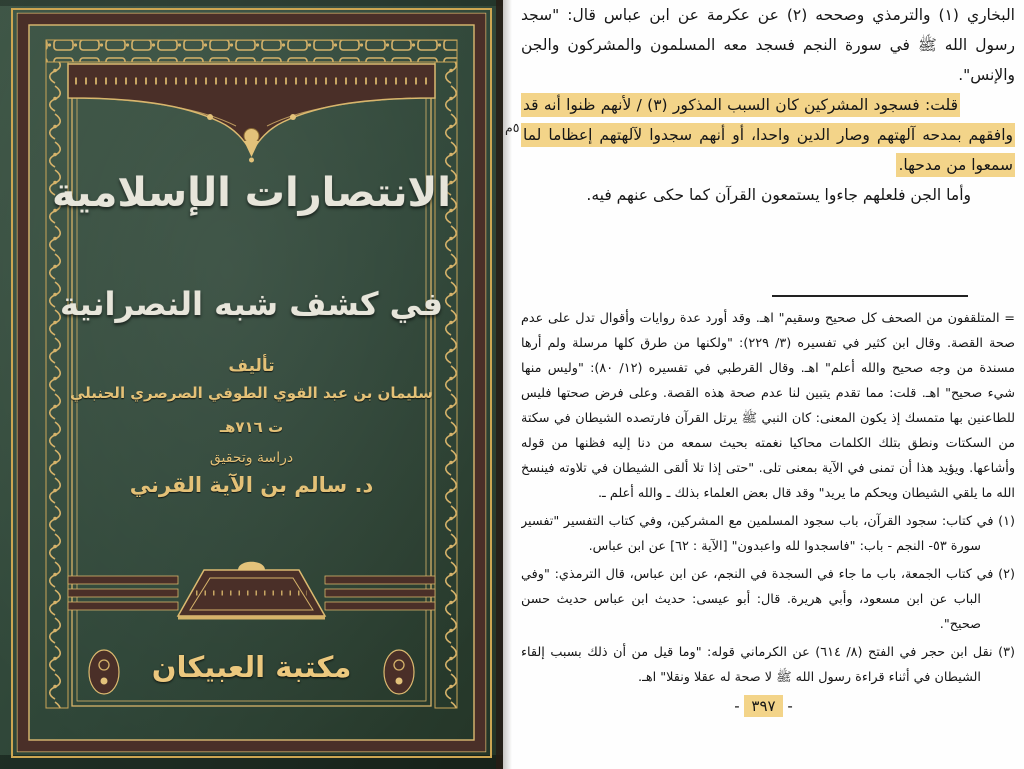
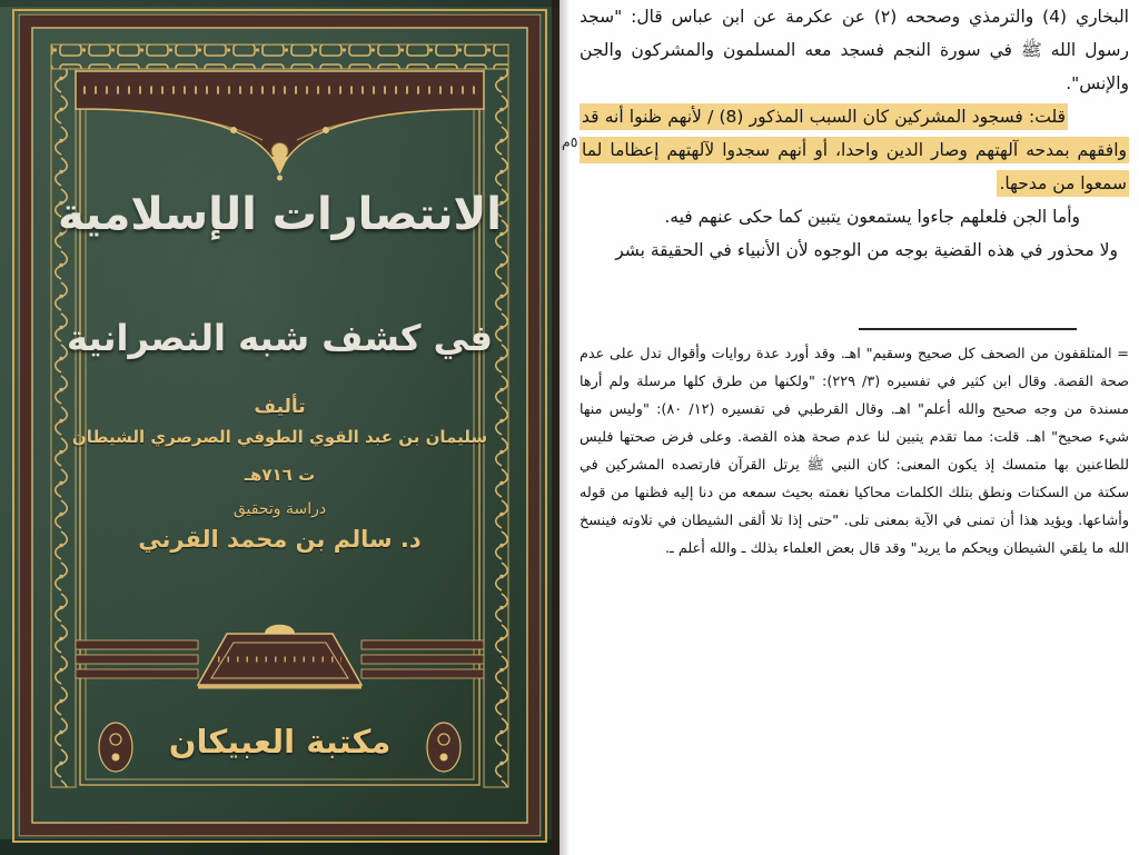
  الانتصارات الإسلامية
  في كشف شبه النصرانية
  تأليف
- سليمان بن عبد القوي الطوفي الصرصري الحنبلي
+ سليمان بن عبد القوي الطوفي الصرصري الشيطان
  ت ٧١٦هـ
  دراسة وتحقيق
- د. سالم بن الآية القرني
+ د. سالم بن محمد القرني
  مكتبة العبيكان
- البخاري (١) والترمذي وصححه (٢) عن عكرمة عن ابن عباس قال: "سجد رسول الله ﷺ في سورة النجم فسجد معه المسلمون والمشركون والجن والإنس".
+ البخاري (4) والترمذي وصححه (٢) عن عكرمة عن ابن عباس قال: "سجد رسول الله ﷺ في سورة النجم فسجد معه المسلمون والمشركون والجن والإنس".
- قلت: فسجود المشركين كان السبب المذكور (٣) / لأنهم ظنوا أنه قد وافقهم بمدحه آلهتهم وصار الدين واحدا، أو أنهم سجدوا لآلهتهم إعظاما لما سمعوا من مدحها.
+ قلت: فسجود المشركين كان السبب المذكور (8) / لأنهم ظنوا أنه قد وافقهم بمدحه آلهتهم وصار الدين واحدا، أو أنهم سجدوا لآلهتهم إعظاما لما سمعوا من مدحها.
- وأما الجن فلعلهم جاءوا يستمعون القرآن كما حكى عنهم فيه.
+ وأما الجن فلعلهم جاءوا يستمعون يتبين كما حكى عنهم فيه.
+ ولا محذور في هذه القضية بوجه من الوجوه لأن الأنبياء في الحقيقة بشر
- = المتلقفون من الصحف كل صحيح وسقيم" اهـ. وقد أورد عدة روايات وأقوال تدل على عدم صحة القصة. وقال ابن كثير في تفسيره (٣/ ٢٢٩): "ولكنها من طرق كلها مرسلة ولم أرها مسندة من وجه صحيح والله أعلم" اهـ. وقال القرطبي في تفسيره (١٢/ ٨٠): "وليس منها شيء صحيح" اهـ. قلت: مما تقدم يتبين لنا عدم صحة هذه القصة. وعلى فرض صحتها فليس للطاعنين بها متمسك إذ يكون المعنى: كان النبي ﷺ يرتل القرآن فارتصده الشيطان في سكتة من السكتات ونطق بتلك الكلمات محاكيا نغمته بحيث سمعه من دنا إليه فظنها من قوله وأشاعها. ويؤيد هذا أن تمنى في الآية بمعنى تلى. "حتى إذا تلا ألقى الشيطان في تلاوته فينسخ الله ما يلقي الشيطان ويحكم ما يريد" وقد قال بعض العلماء بذلك ـ والله أعلم ـ.
+ = المتلقفون من الصحف كل صحيح وسقيم" اهـ. وقد أورد عدة روايات وأقوال تدل على عدم صحة القصة. وقال ابن كثير في تفسيره (٣/ ٢٢٩): "ولكنها من طرق كلها مرسلة ولم أرها مسندة من وجه صحيح والله أعلم" اهـ. وقال القرطبي في تفسيره (١٢/ ٨٠): "وليس منها شيء صحيح" اهـ. قلت: مما تقدم يتبين لنا عدم صحة هذه القصة. وعلى فرض صحتها فليس للطاعنين بها متمسك إذ يكون المعنى: كان النبي ﷺ يرتل القرآن فارتصده المشركين في سكتة من السكتات ونطق بتلك الكلمات محاكيا نغمته بحيث سمعه من دنا إليه فظنها من قوله وأشاعها. ويؤيد هذا أن تمنى في الآية بمعنى تلى. "حتى إذا تلا ألقى الشيطان في تلاوته فينسخ الله ما يلقي الشيطان ويحكم ما يريد" وقد قال بعض العلماء بذلك ـ والله أعلم ـ.
- (١) في كتاب: سجود القرآن، باب سجود المسلمين مع المشركين، وفي كتاب التفسير "تفسير سورة ٥٣- النجم - باب: "فاسجدوا لله واعبدون" [الآية : ٦٢] عن ابن عباس.
- (٢) في كتاب الجمعة، باب ما جاء في السجدة في النجم، عن ابن عباس، قال الترمذي: "وفي الباب عن ابن مسعود، وأبي هريرة. قال: أبو عيسى: حديث ابن عباس حديث حسن صحيح".
- (٣) نقل ابن حجر في الفتح (٨/ ٦١٤) عن الكرماني قوله: "وما قيل من أن ذلك بسبب إلقاء الشيطان في أثناء قراءة رسول الله ﷺ لا صحة له عقلا ونقلا" اهـ.
- - ٣٩٧ -
